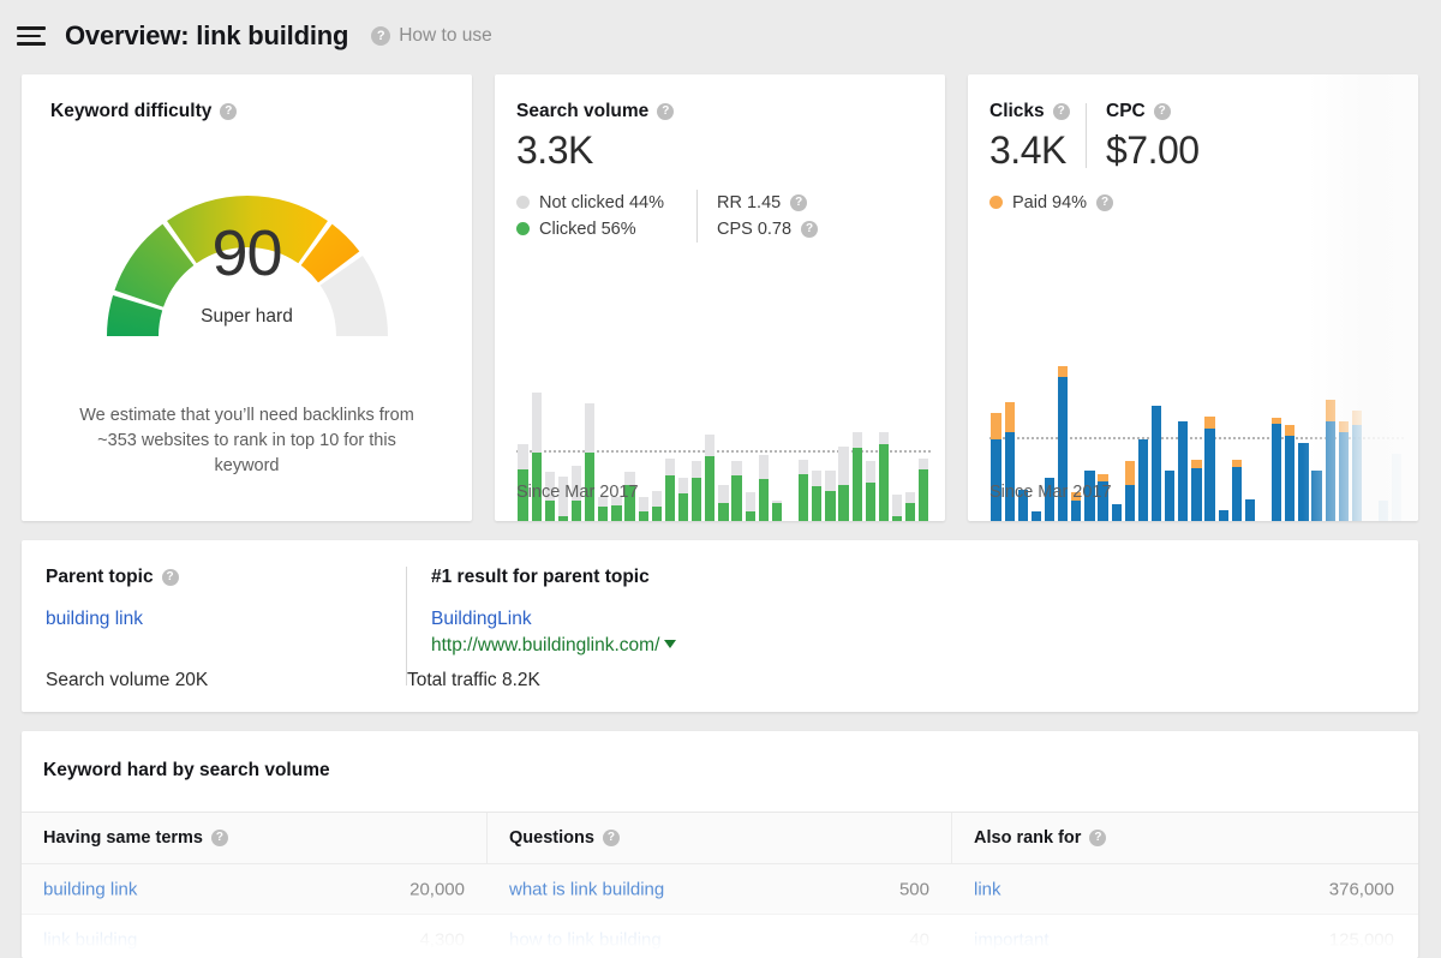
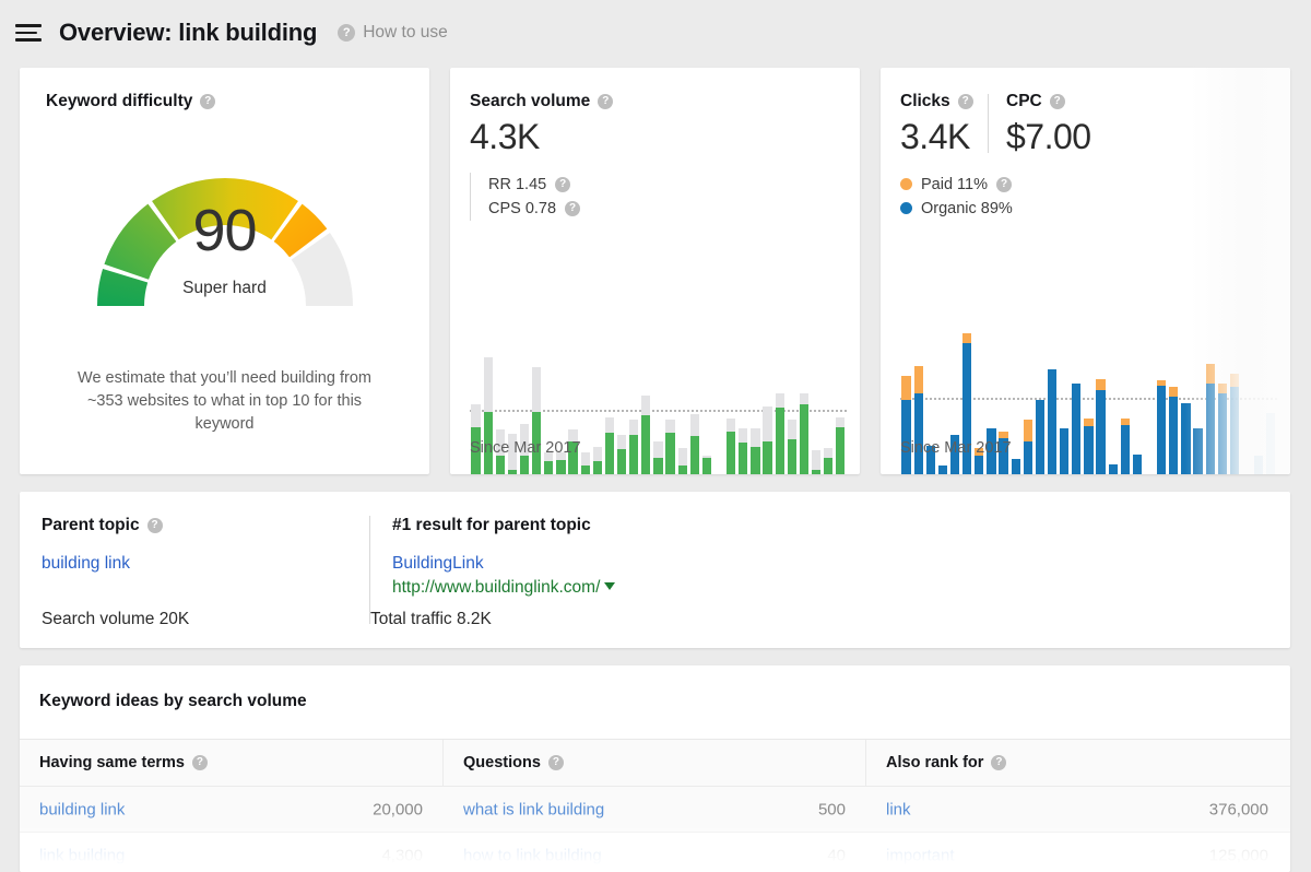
  Overview: link building
  ?
  How to use
  Keyword difficulty
  ?
  90
  Super hard
- We estimate that you’ll need backlinks from
+ We estimate that you’ll need building from
- ~353 websites to rank in top 10 for this keyword
+ ~353 websites to what in top 10 for this keyword
  Search volume
  ?
- 3.3K
+ 4.3K
- Not clicked 44%
- Clicked 56%
  RR 1.45
  ?
  CPS 0.78
  ?
  Since Mar 2017
  Clicks
  ?
  3.4K
  CPC
  ?
  $7.00
- Paid 94%
+ Paid 11%
  ?
+ Organic 89%
  Since Mar 2017
  Parent topic
  ?
  building link
  Search volume 20K
  #1 result for parent topic
  BuildingLink
  http://www.buildinglink.com/
  Total traffic 8.2K
- Keyword hard by search volume
+ Keyword ideas by search volume
  Having same terms
  ?
  Questions
  ?
  Also rank for
  ?
  building link
  20,000
  what is link building
  500
  link
  376,000
